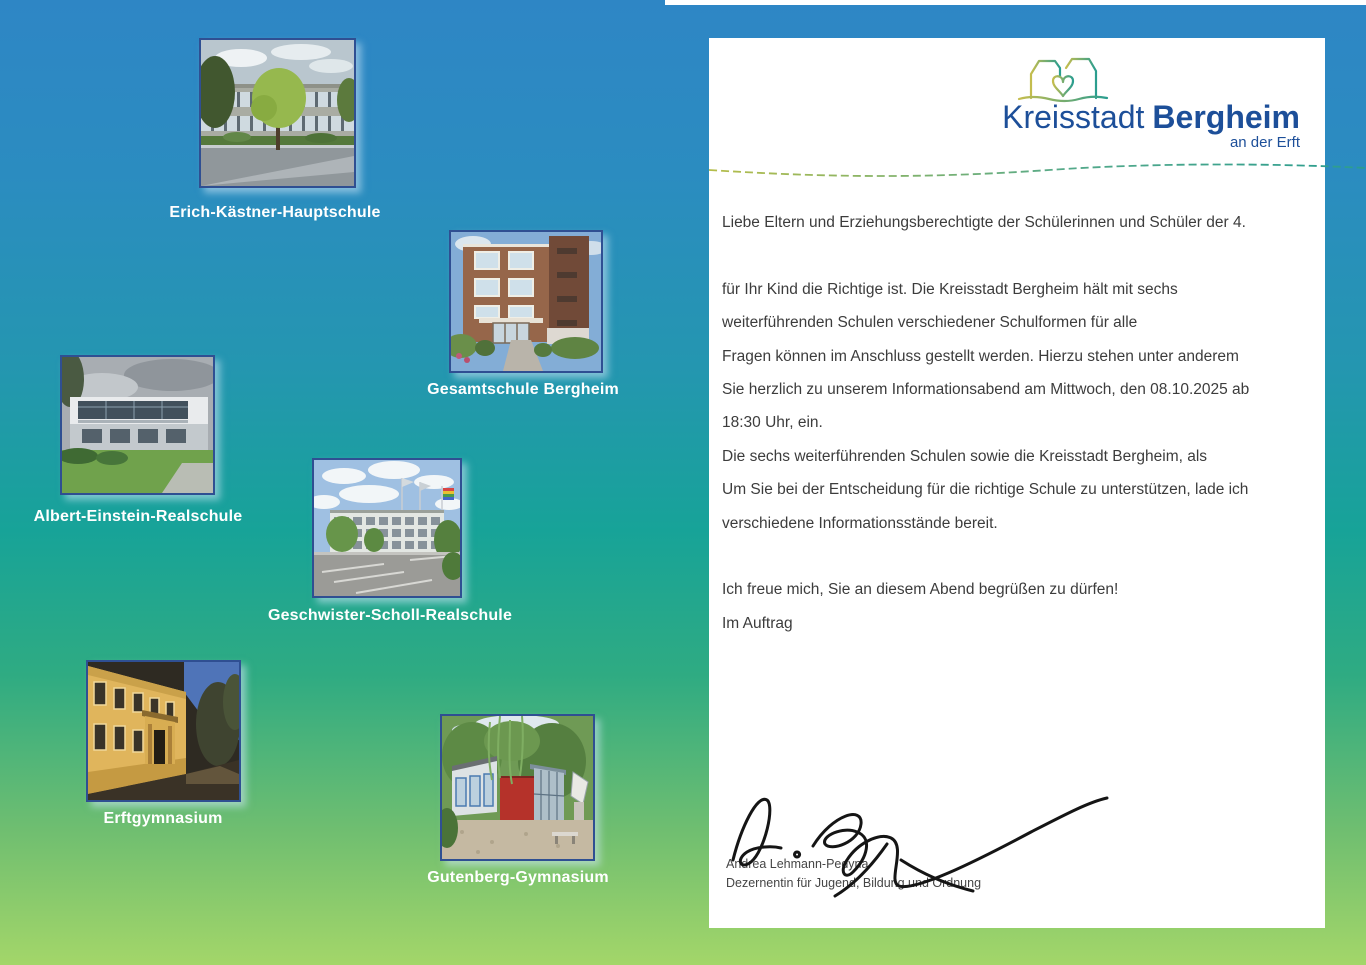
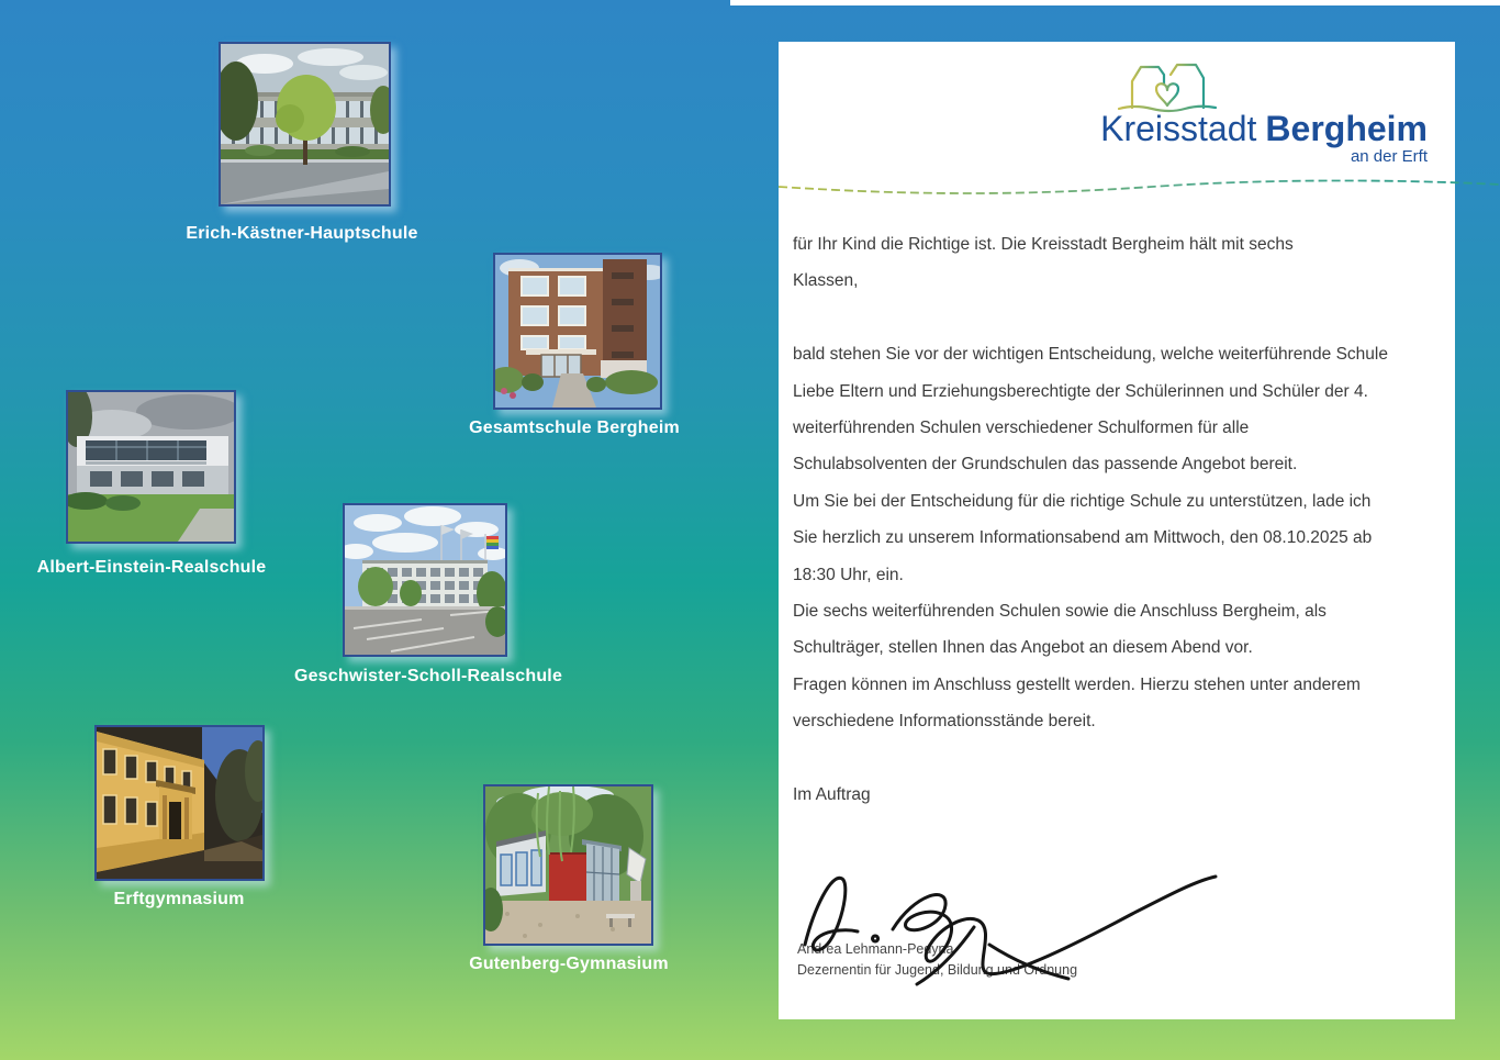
  Erich-Kästner-Hauptschule
  Gesamtschule Bergheim
  Albert-Einstein-Realschule
  Geschwister-Scholl-Realschule
  Erftgymnasium
  Gutenberg-Gymnasium
  Kreisstadt Bergheim
  an der Erft
- Liebe Eltern und Erziehungsberechtigte der Schülerinnen und Schüler der 4.
+ für Ihr Kind die Richtige ist. Die Kreisstadt Bergheim hält mit sechs
+ Klassen,
+ bald stehen Sie vor der wichtigen Entscheidung, welche weiterführende Schule
- für Ihr Kind die Richtige ist. Die Kreisstadt Bergheim hält mit sechs
+ Liebe Eltern und Erziehungsberechtigte der Schülerinnen und Schüler der 4.
  weiterführenden Schulen verschiedener Schulformen für alle
+ Schulabsolventen der Grundschulen das passende Angebot bereit.
- Fragen können im Anschluss gestellt werden. Hierzu stehen unter anderem
+ Um Sie bei der Entscheidung für die richtige Schule zu unterstützen, lade ich
  Sie herzlich zu unserem Informationsabend am Mittwoch, den 08.10.2025 ab
  18:30 Uhr, ein.
- Die sechs weiterführenden Schulen sowie die Kreisstadt Bergheim, als
+ Die sechs weiterführenden Schulen sowie die Anschluss Bergheim, als
+ Schulträger, stellen Ihnen das Angebot an diesem Abend vor.
- Um Sie bei der Entscheidung für die richtige Schule zu unterstützen, lade ich
+ Fragen können im Anschluss gestellt werden. Hierzu stehen unter anderem
  verschiedene Informationsstände bereit.
- Ich freue mich, Sie an diesem Abend begrüßen zu dürfen!
  Im Auftrag
  Anea Lehmann-Peya
  Dezernentin für Jugen, Bildung u Onung
